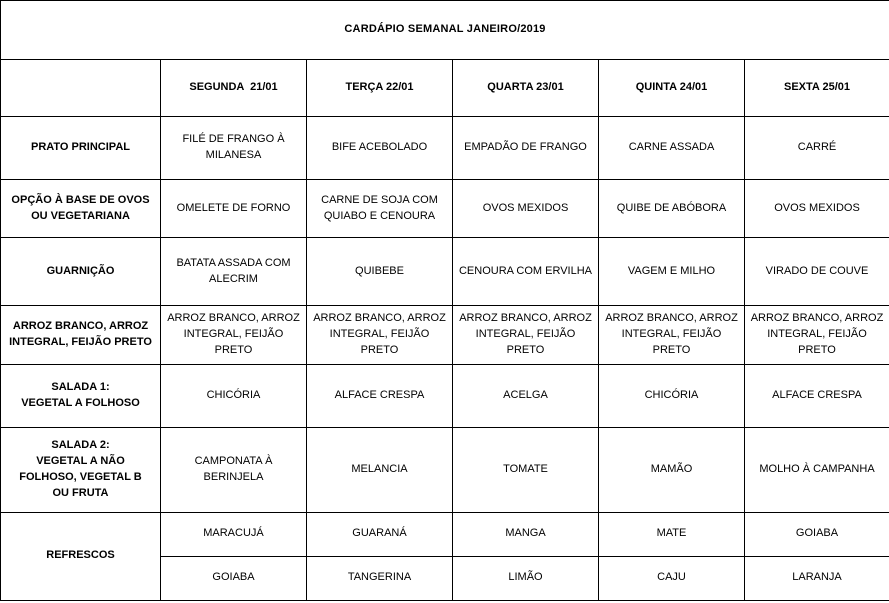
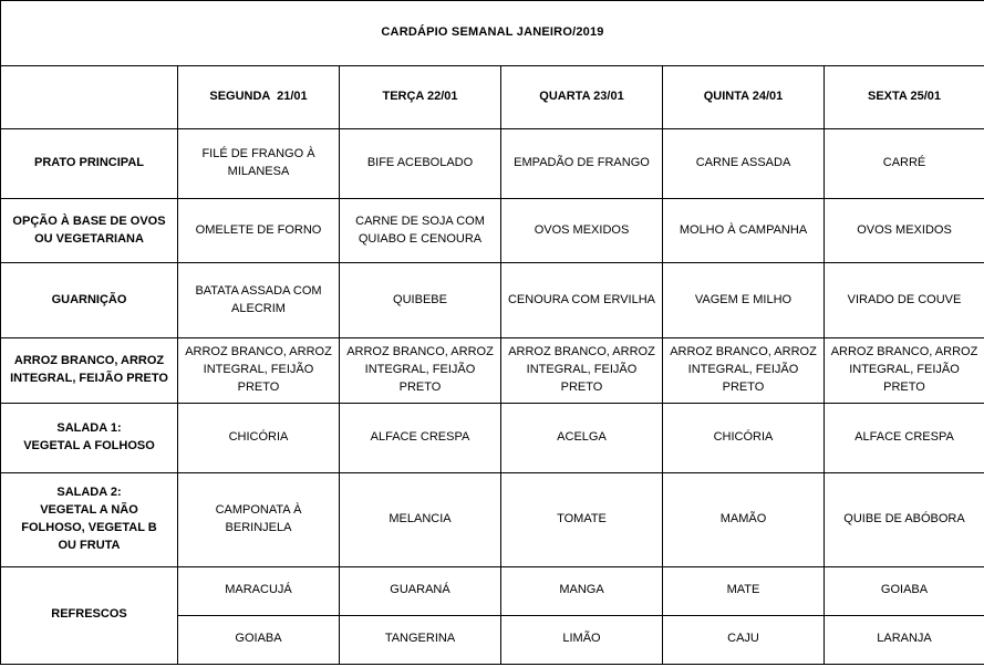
  CARDÁPIO SEMANAL JANEIRO/2019
  	SEGUNDA 21/01	TERÇA 22/01	QUARTA 23/01	QUINTA 24/01	SEXTA 25/01
  PRATO PRINCIPAL	FILÉ DE FRANGO À MILANESA	BIFE ACEBOLADO	EMPADÃO DE FRANGO	CARNE ASSADA	CARRÉ
- OPÇÃO À BASE DE OVOS OU VEGETARIANA	OMELETE DE FORNO	CARNE DE SOJA COM QUIABO E CENOURA	OVOS MEXIDOS	QUIBE DE ABÓBORA	OVOS MEXIDOS
+ OPÇÃO À BASE DE OVOS OU VEGETARIANA	OMELETE DE FORNO	CARNE DE SOJA COM QUIABO E CENOURA	OVOS MEXIDOS	MOLHO À CAMPANHA	OVOS MEXIDOS
  GUARNIÇÃO	BATATA ASSADA COM ALECRIM	QUIBEBE	CENOURA COM ERVILHA	VAGEM E MILHO	VIRADO DE COUVE
  ARROZ BRANCO, ARROZ INTEGRAL, FEIJÃO PRETO	ARROZ BRANCO, ARROZ INTEGRAL, FEIJÃO PRETO	ARROZ BRANCO, ARROZ INTEGRAL, FEIJÃO PRETO	ARROZ BRANCO, ARROZ INTEGRAL, FEIJÃO PRETO	ARROZ BRANCO, ARROZ INTEGRAL, FEIJÃO PRETO	ARROZ BRANCO, ARROZ INTEGRAL, FEIJÃO PRETO
  SALADA 1: VEGETAL A FOLHOSO	CHICÓRIA	ALFACE CRESPA	ACELGA	CHICÓRIA	ALFACE CRESPA
- SALADA 2: VEGETAL A NÃO FOLHOSO, VEGETAL B OU FRUTA	CAMPONATA À BERINJELA	MELANCIA	TOMATE	MAMÃO	MOLHO À CAMPANHA
+ SALADA 2: VEGETAL A NÃO FOLHOSO, VEGETAL B OU FRUTA	CAMPONATA À BERINJELA	MELANCIA	TOMATE	MAMÃO	QUIBE DE ABÓBORA
  REFRESCOS	MARACUJÁ	GUARANÁ	MANGA	MATE	GOIABA
  GOIABA	TANGERINA	LIMÃO	CAJU	LARANJA
